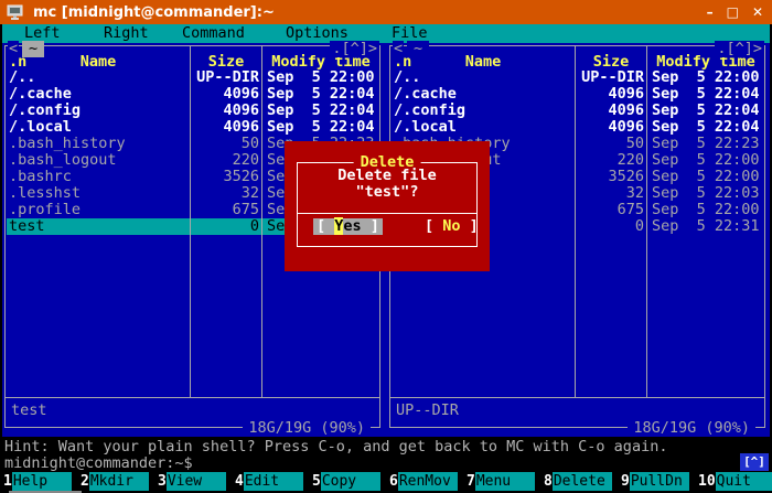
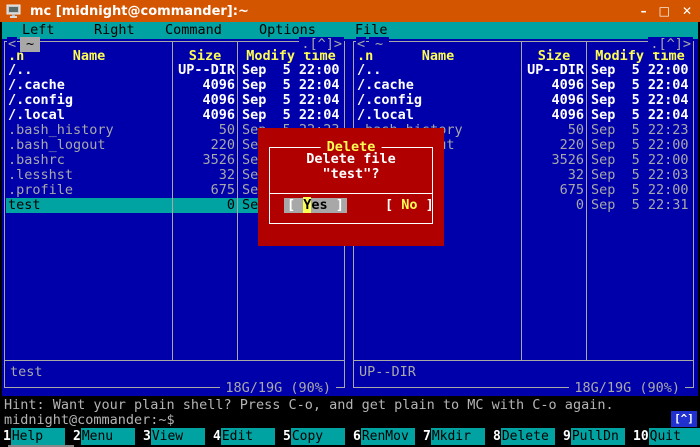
  mc [midnight@commander]:~
  –
  □
  ✕
  Left
  Right
  Command
  Options
  File
  <
  ~
  .[^]>
  .n
  Name
  Size
  Modify time
  /..
  UP--DIR
  Sep 5 22:00
  /.cache
  4096
  Sep 5 22:04
  /.config
  4096
  Sep 5 22:04
  /.local
  4096
  Sep 5 22:04
  .bash_history
  50
  .bash_logout
  220
  .bashrc
  3526
  .lesshst
  32
  .profile
  675
  test
  0
  test
  18G/19G (90%)
  <
  ~
  .[^]>
  .n
  Name
  Size
  Modify time
  /..
  UP--DIR
  Sep 5 22:00
  /.cache
  4096
  Sep 5 22:04
  /.config
  4096
  Sep 5 22:04
  /.local
  4096
  Sep 5 22:04
  50
  Sep 5 22:23
  220
  Sep 5 22:00
  3526
  Sep 5 22:00
  32
  Sep 5 22:03
  675
  Sep 5 22:00
  0
  Sep 5 22:31
  UP--DIR
  18G/19G (90%)
  Delete
  Delete file
  "test"?
  [ Yes ]
  [ No ]
- Hint: Want your plain shell? Press C-o, and get back to MC with C-o again.
+ Hint: Want your plain shell? Press C-o, and get plain to MC with C-o again.
  midnight@commander:~$
  [^]
  1
  Help
  2
- Mkdir
+ Menu
  3
  View
  4
  Edit
  5
  Copy
  6
  RenMov
  7
- Menu
+ Mkdir
  8
  Delete
  9
  PullDn
  10
  Quit
